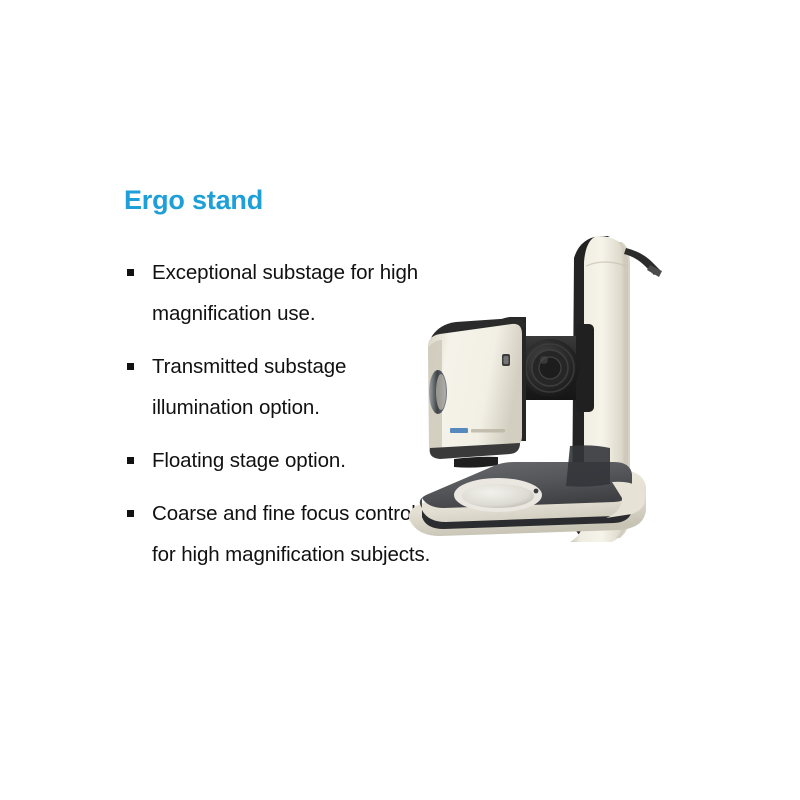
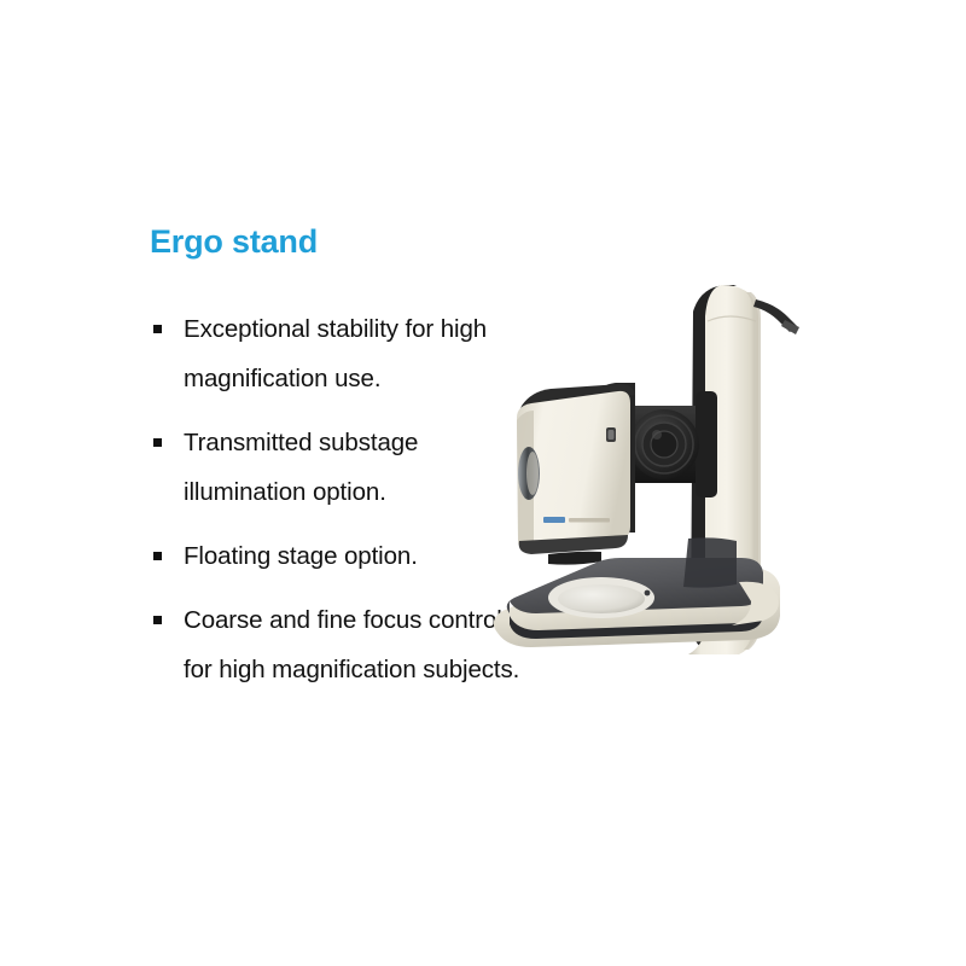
  Ergo stand
- Exceptional substage for high magnification use.
+ Exceptional stability for high magnification use.
  Transmitted substage illumination option.
  Floating stage option.
  Coarse and fine focus contro for high magnification subjects.
